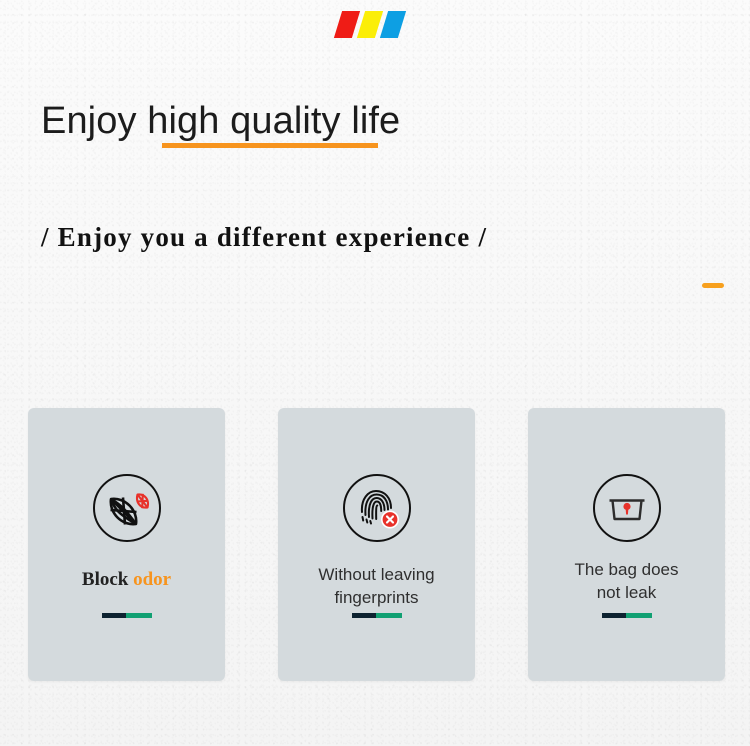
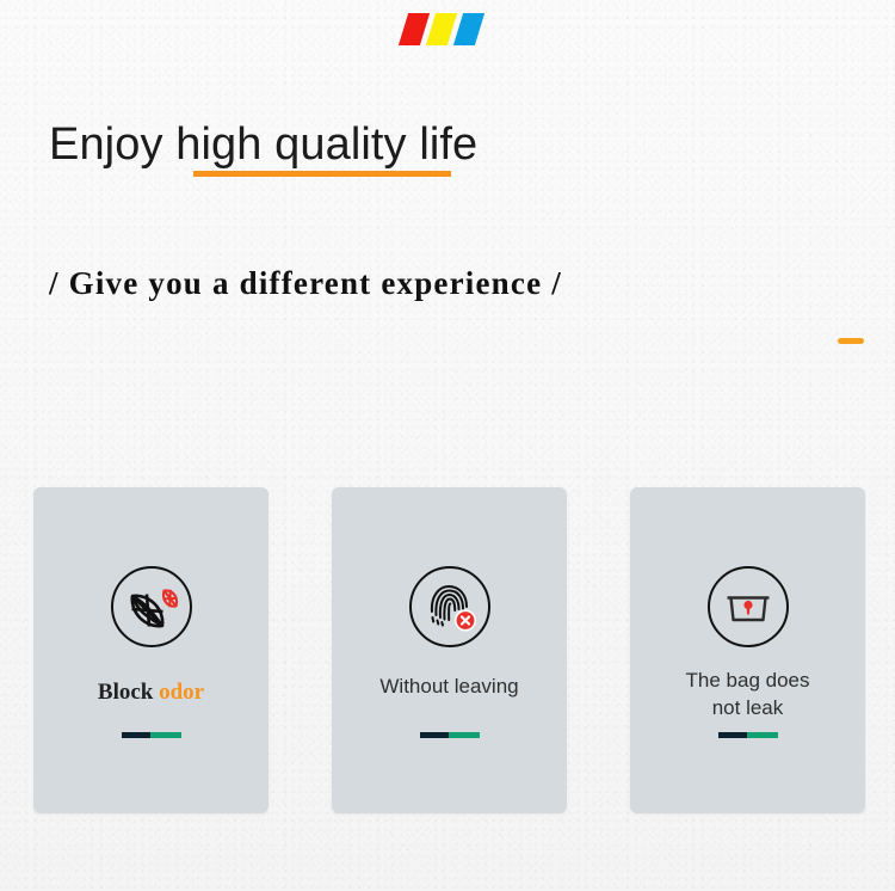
  Enjoy high quality life
- / Enjoy you a different experience /
+ / Give you a different experience /
  Block odor
  Without leaving
- fingerprints
  The bag does
  not leak
